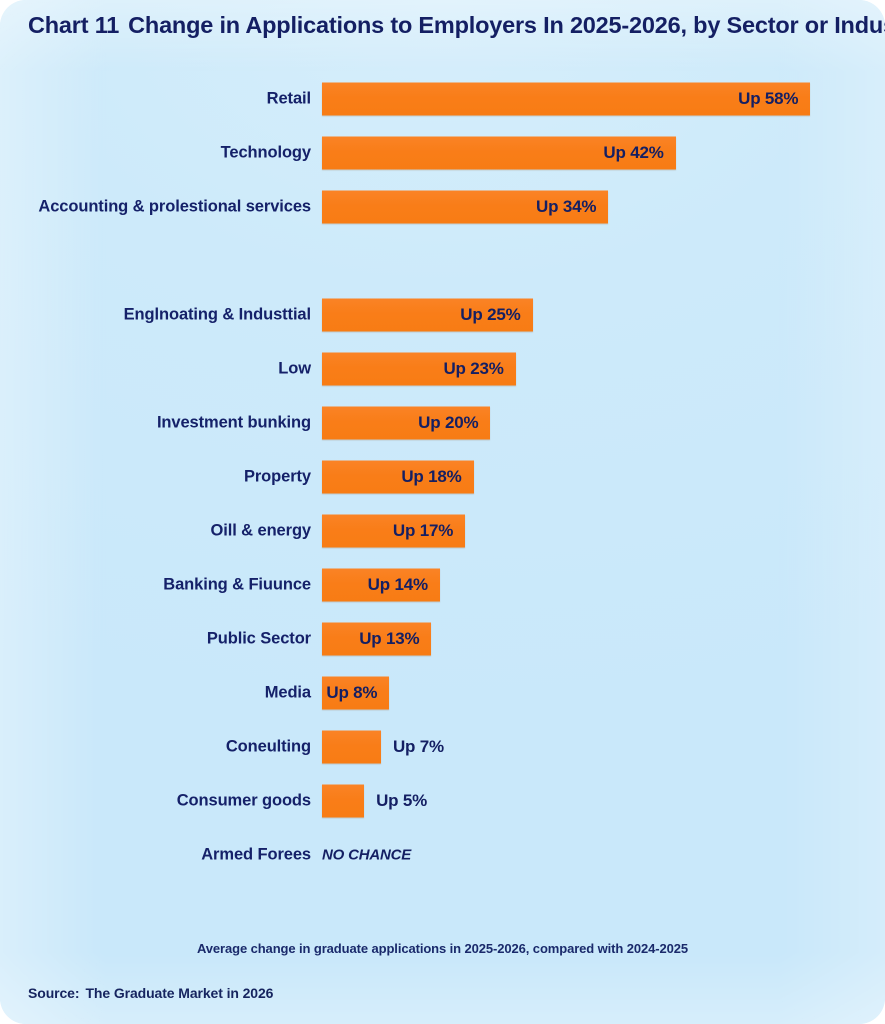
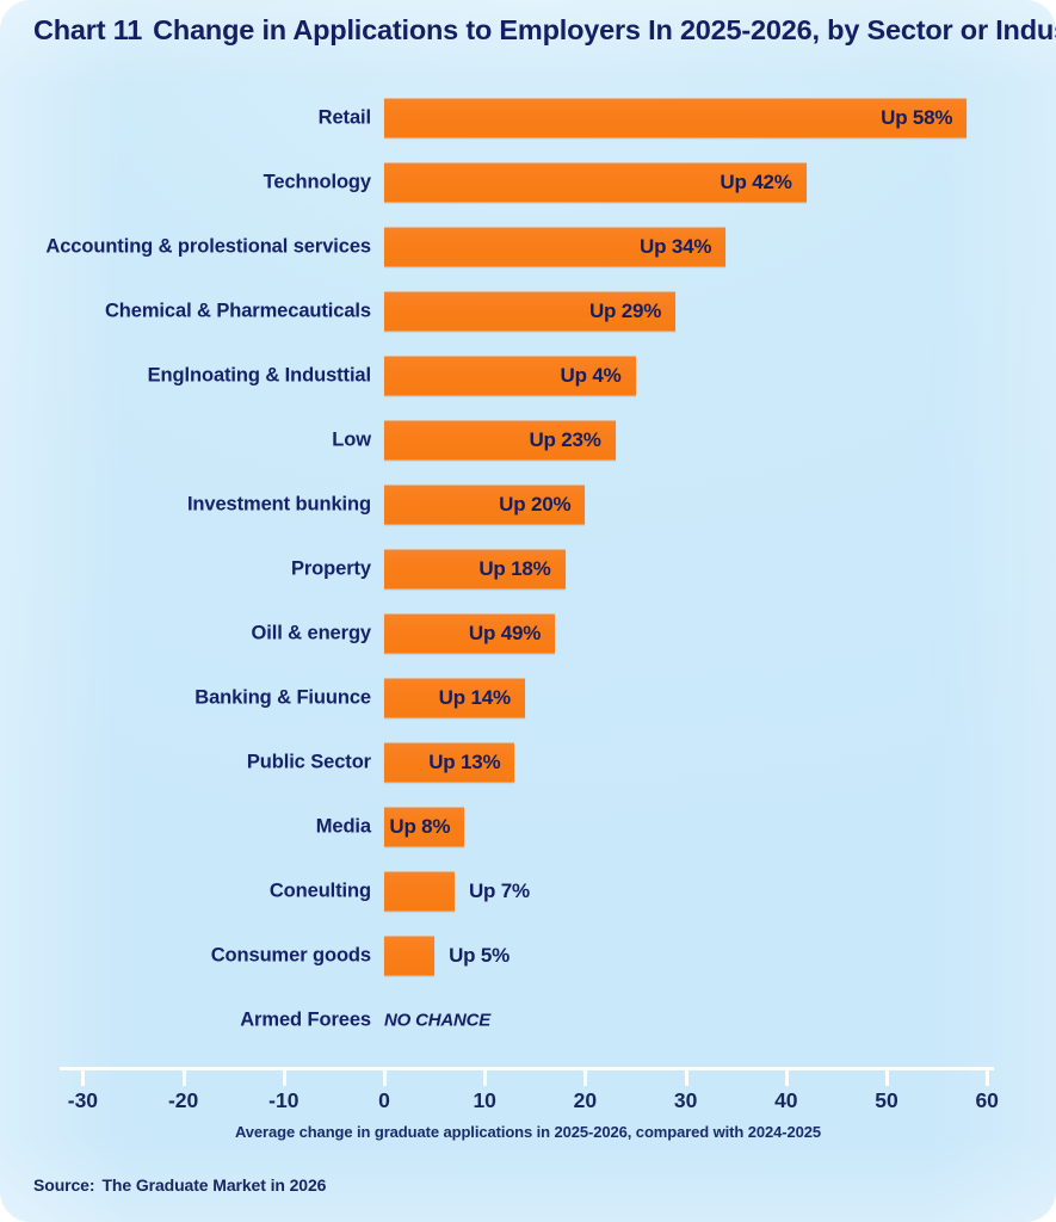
  Chart 11 Change in Applications to Employers In 2025-2026, by Sector or Indu
  Retail
  Up 58%
  Technology
  Up 42%
  Accounting & prolestional services
  Up 34%
+ Chemical & Pharmecauticals
+ Up 29%
  Englnoating & Industtial
- Up 25%
+ Up 4%
  Low
  Up 23%
  Investment bunking
  Up 20%
  Property
  Up 18%
  Oill & energy
- Up 17%
+ Up 49%
  Banking & Fiuunce
  Up 14%
  Public Sector
  Up 13%
  Media
  Up 8%
  Coneulting
  Up 7%
  Consumer goods
  Up 5%
  Armed Forees
  NO CHANCE
+ -30
+ -20
+ -10
+ 0
+ 10
+ 20
+ 30
+ 40
+ 50
+ 60
  Average change in graduate applications in 2025-2026, compared with 2024-2025
  Source: The Graduate Market in 2026
